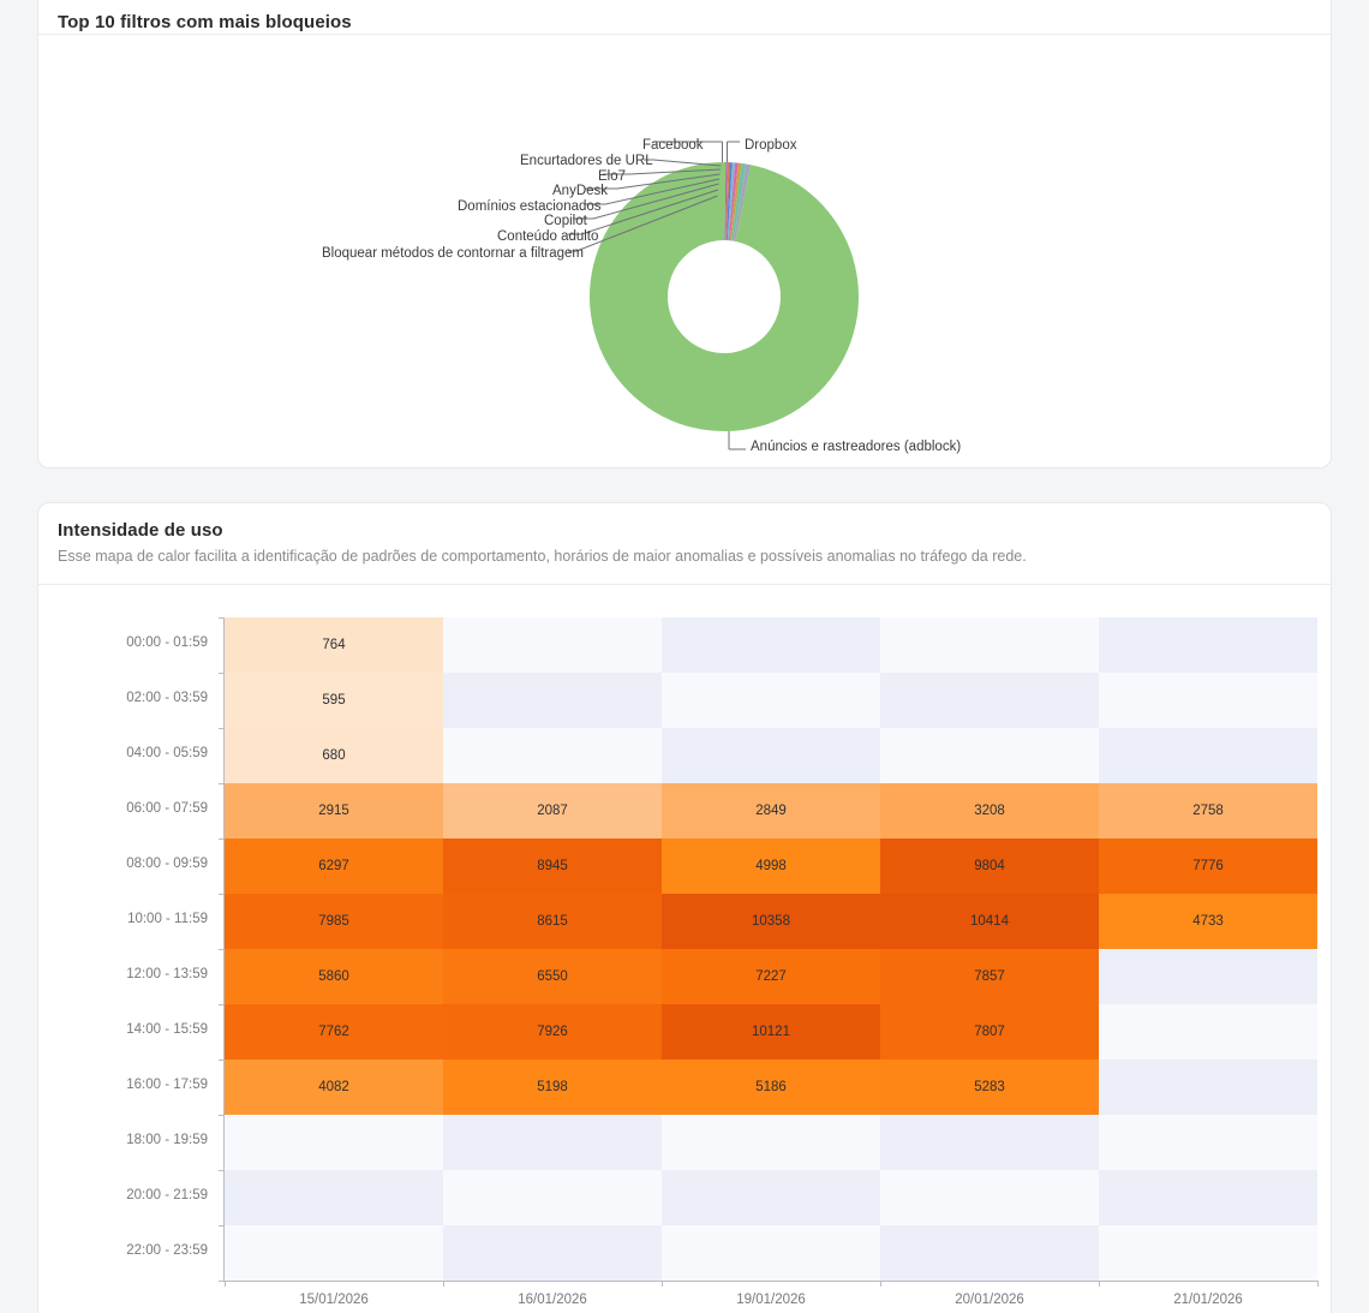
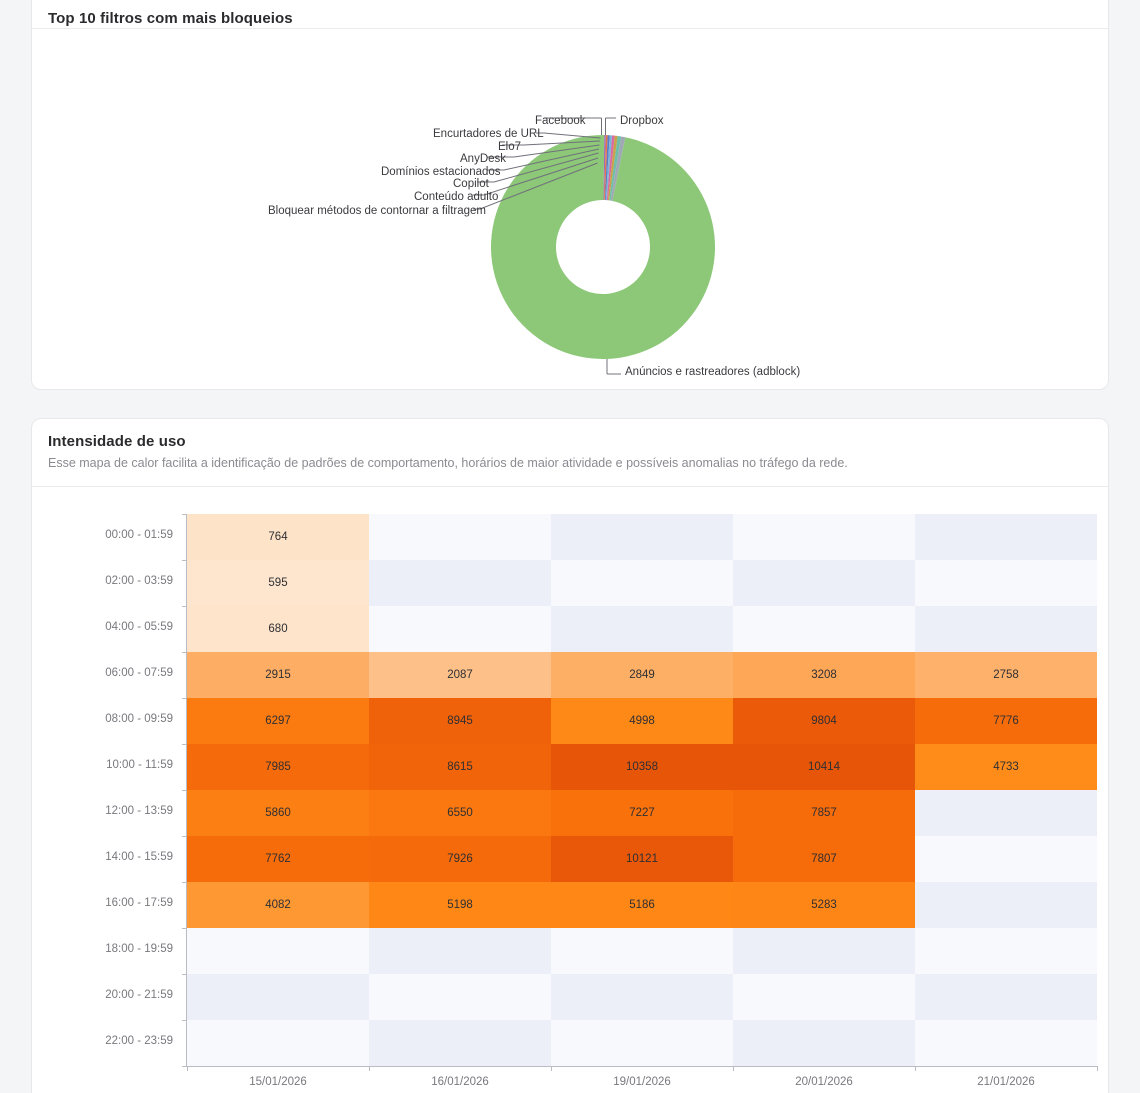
  Top 10 filtros com mais bloqueios
  Dropbox
  Facebook
  Encurtadores de URL
  Elo7
  AnyDesk
  Domínios estacionados
  Copilot
  Conteúdo adulto
  Bloquear métodos de contornar a filtragem
  Anúncios e rastreadores (adblock)
  Intensidade de uso
- Esse mapa de calor facilita a identificação de padrões de comportamento, horários de maior anomalias e possíveis anomalias no tráfego da rede.
+ Esse mapa de calor facilita a identificação de padrões de comportamento, horários de maior atividade e possíveis anomalias no tráfego da rede.
  764
  595
  680
  2915
  2087
  2849
  3208
  2758
  6297
  8945
  4998
  9804
  7776
  7985
  8615
  10358
  10414
  4733
  5860
  6550
  7227
  7857
  7762
  7926
  10121
  7807
  4082
  5198
  5186
  5283
  00:00 - 01:59
  02:00 - 03:59
  04:00 - 05:59
  06:00 - 07:59
  08:00 - 09:59
  10:00 - 11:59
  12:00 - 13:59
  14:00 - 15:59
  16:00 - 17:59
  18:00 - 19:59
  20:00 - 21:59
  22:00 - 23:59
  15/01/2026
  16/01/2026
  19/01/2026
  20/01/2026
  21/01/2026
